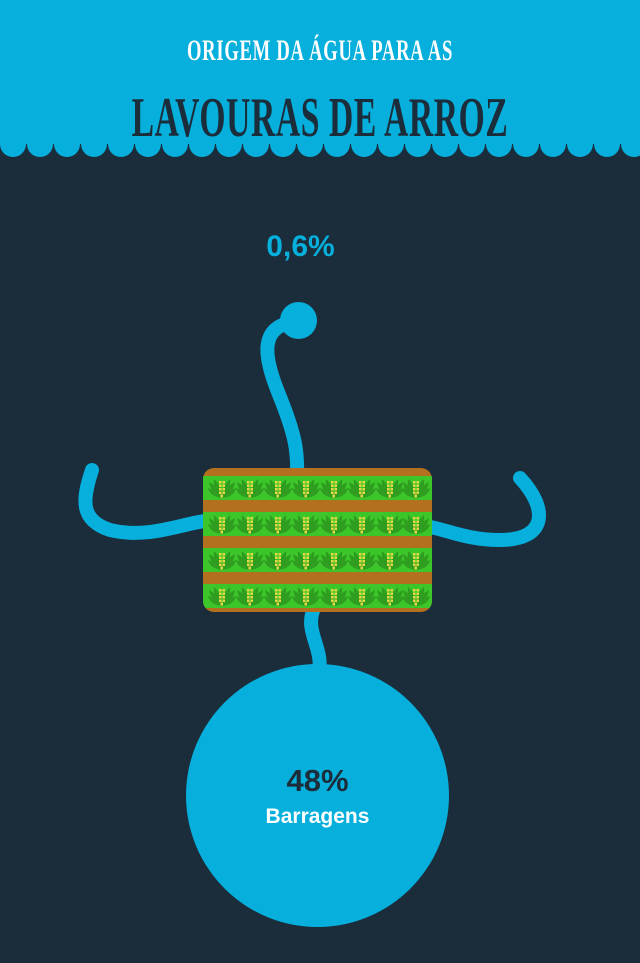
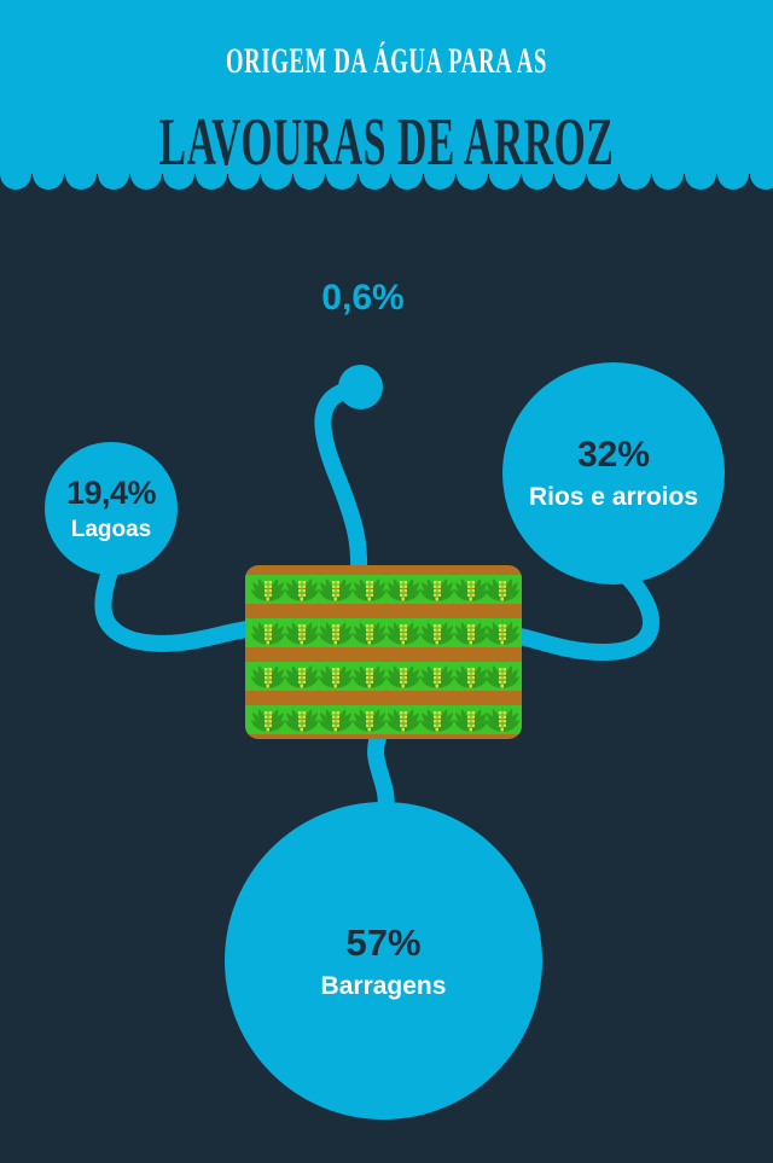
  ORIGEM DA ÁGUA PARA AS
  LAVOURAS DE ARROZ
  0,6%
+ 19,4%
+ Lagoas
+ 32%
+ Rios e arroios
- 48%
+ 57%
  Barragens
